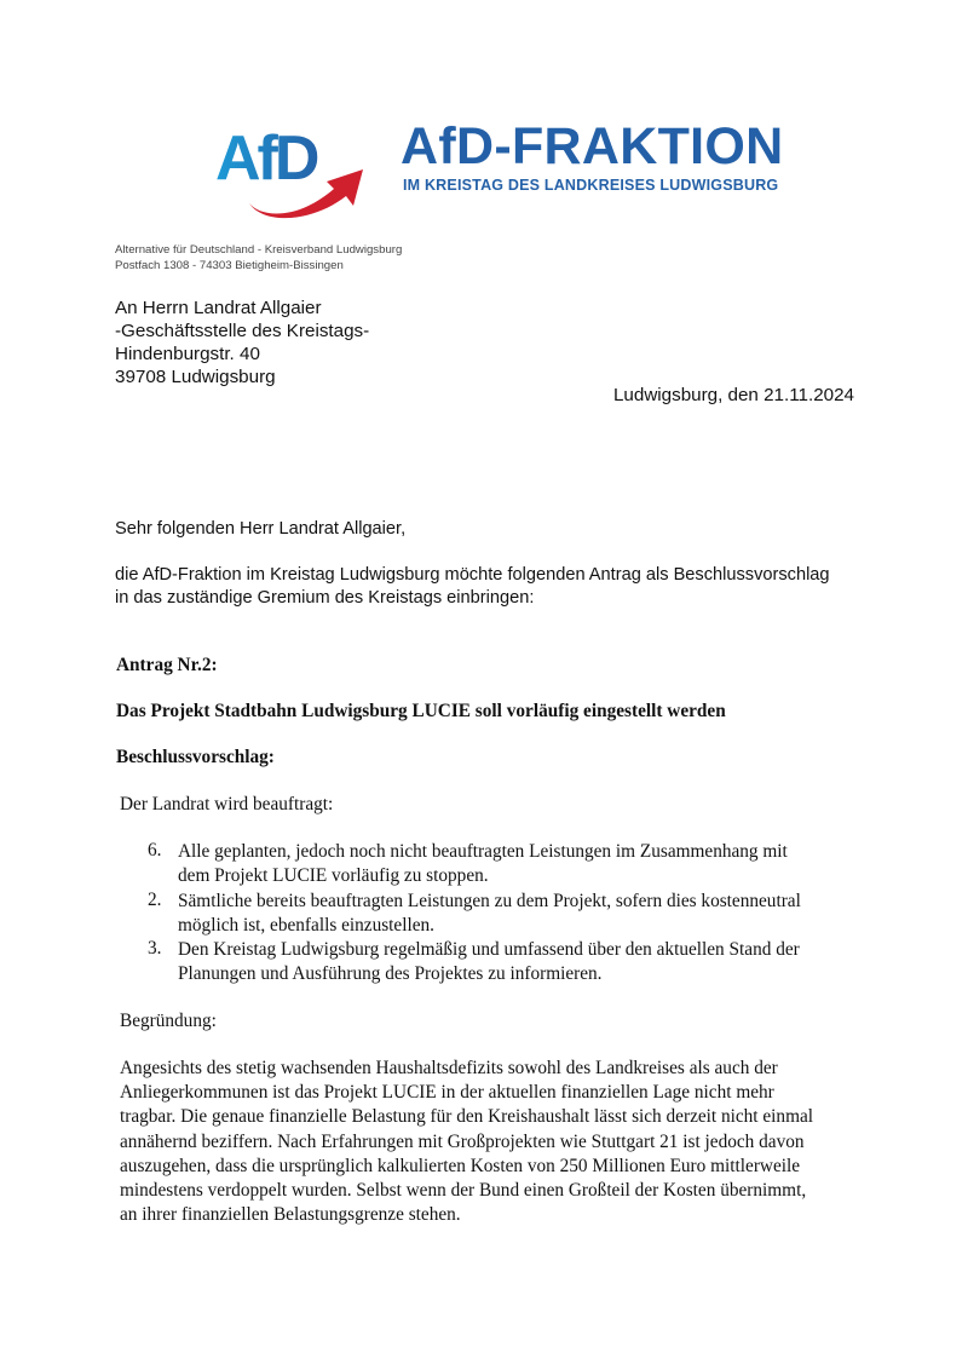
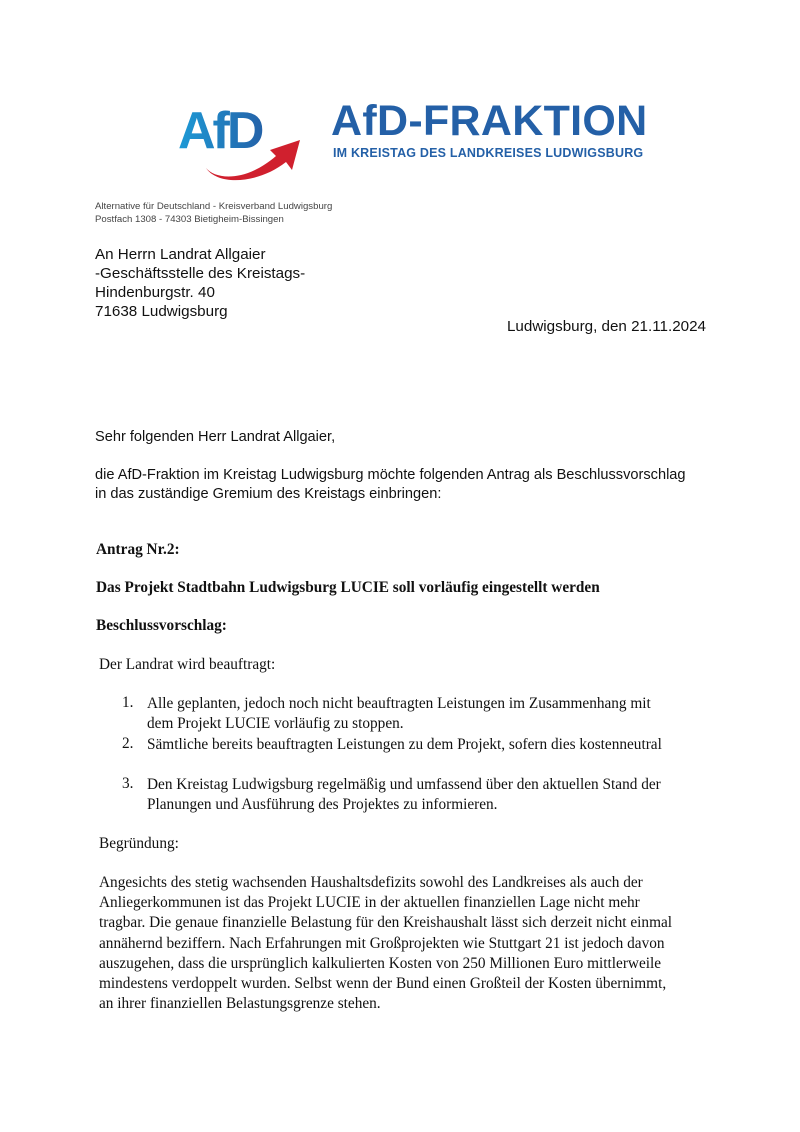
  AfD
  AfD-FRAKTION
  IM KREISTAG DES LANDKREISES LUDWIGSBURG
  Alternative für Deutschland - Kreisverband Ludwigsburg
  Postfach 1308 - 74303 Bietigheim-Bissingen
  An Herrn Landrat Allgaier
  -Geschäftsstelle des Kreistags-
  Hindenburgstr. 40
- 39708 Ludwigsburg
+ 71638 Ludwigsburg
  Ludwigsburg, den 21.11.2024
  Sehr folgenden Herr Landrat Allgaier,
  die AfD-Fraktion im Kreistag Ludwigsburg möchte folgenden Antrag als Beschlussvorschlag
  in das zuständige Gremium des Kreistags einbringen:
  Antrag Nr.2:
  Das Projekt Stadtbahn Ludwigsburg LUCIE soll vorläufig eingestellt werden
  Beschlussvorschlag:
  Der Landrat wird beauftragt:
- 6.
+ 1.
  Alle geplanten, jedoch noch nicht beauftragten Leistungen im Zusammenhang mit
  dem Projekt LUCIE vorläufig zu stoppen.
  2.
  Sämtliche bereits beauftragten Leistungen zu dem Projekt, sofern dies kostenneutral
- möglich ist, ebenfalls einzustellen.
  3.
  Den Kreistag Ludwigsburg regelmäßig und umfassend über den aktuellen Stand der
  Planungen und Ausführung des Projektes zu informieren.
  Begründung:
  Angesichts des stetig wachsenden Haushaltsdefizits sowohl des Landkreises als auch der
  Anliegerkommunen ist das Projekt LUCIE in der aktuellen finanziellen Lage nicht mehr
  tragbar. Die genaue finanzielle Belastung für den Kreishaushalt lässt sich derzeit nicht einmal
  annähernd beziffern. Nach Erfahrungen mit Großprojekten wie Stuttgart 21 ist jedoch davon
  auszugehen, dass die ursprünglich kalkulierten Kosten von 250 Millionen Euro mittlerweile
  mindestens verdoppelt wurden. Selbst wenn der Bund einen Großteil der Kosten übernimmt,
  an ihrer finanziellen Belastungsgrenze stehen.
